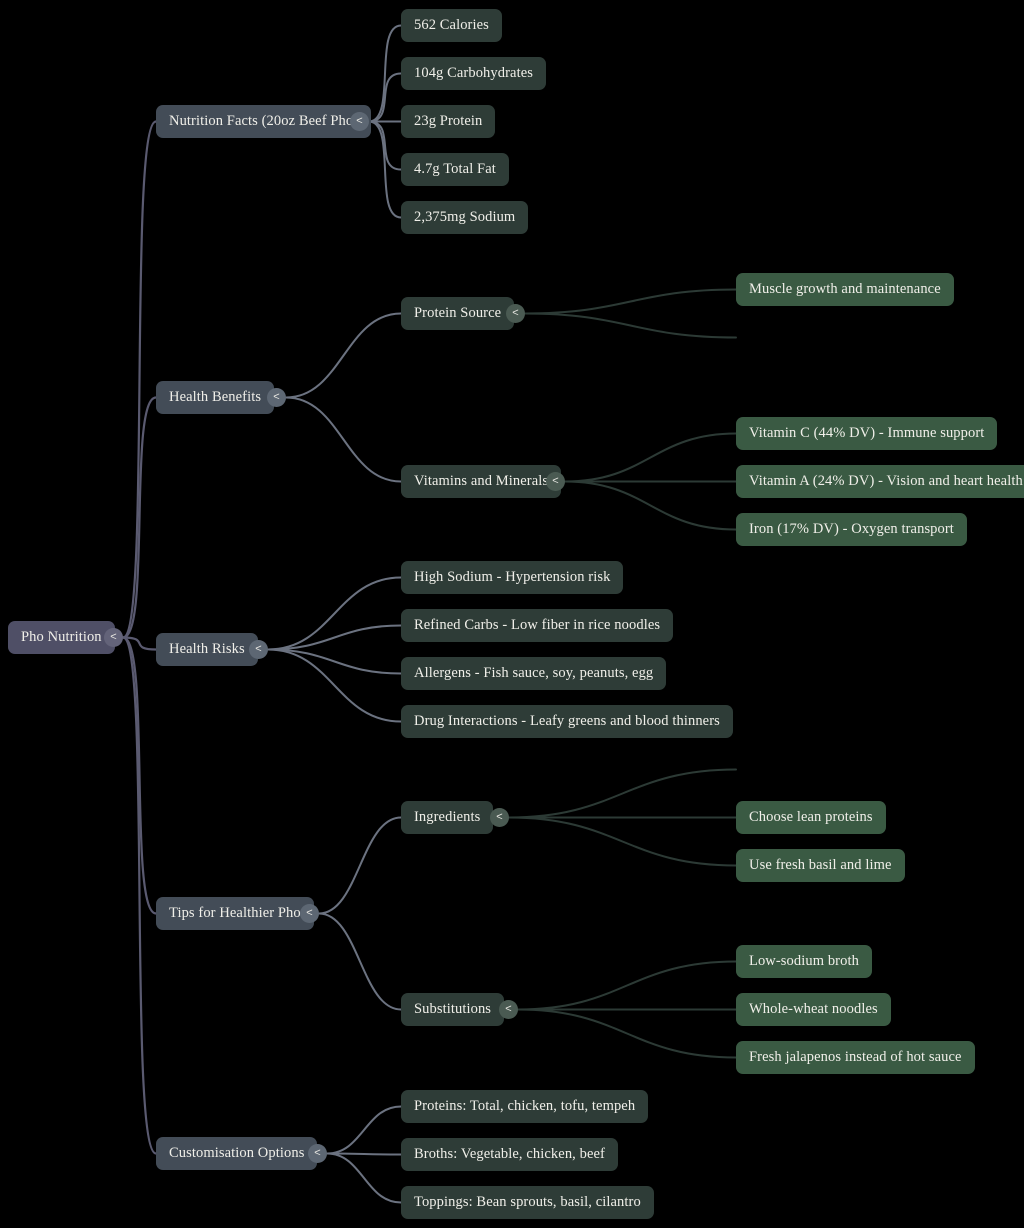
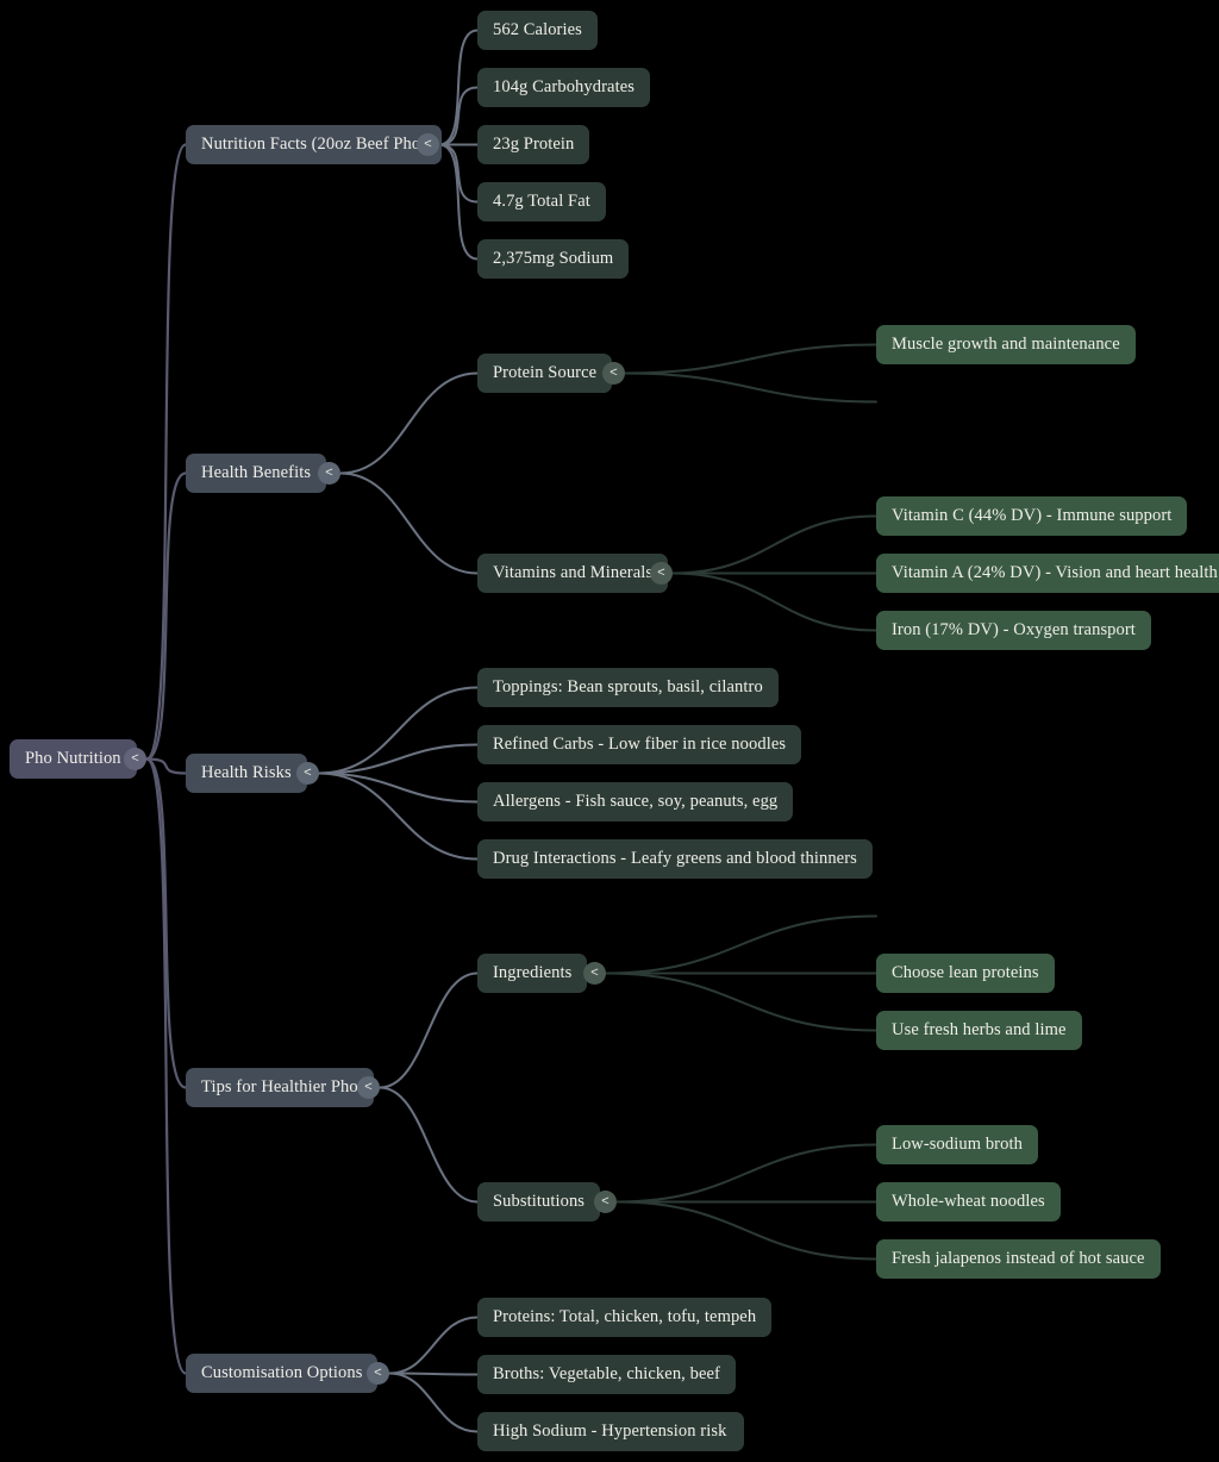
  Pho Nutrition
  <
  Nutrition Facts (20oz Beef Ph
  <
  562 Calories
  104g Carbohydrates
  23g Protein
  4.7g Total Fat
  2,375mg Sodium
  Health Benefits
  <
  Protein Source
  <
  Muscle growth and maintenance
  Vitamins and Mineral
  <
  Vitamin C (44% DV) - Immune support
  Vitamin A (24% DV) - Vision and heart health
  Iron (17% DV) - Oxygen transport
  Health Risks
  <
- High Sodium - Hypertension risk
+ Toppings: Bean sprouts, basil, cilantro
  Refined Carbs - Low fiber in rice noodles
  Allergens - Fish sauce, soy, peanuts, egg
  Drug Interactions - Leafy greens and blood thinners
  Tips for Healthier Pho
  <
  Ingredients
  <
  Choose lean proteins
- Use fresh basil and lime
+ Use fresh herbs and lime
  Substitutions
  <
  Low-sodium broth
  Whole-wheat noodles
  Fresh jalapenos instead of hot sauce
  Customisation Options
  <
  Proteins: Total, chicken, tofu, tempeh
  Broths: Vegetable, chicken, beef
- Toppings: Bean sprouts, basil, cilantro
+ High Sodium - Hypertension risk
